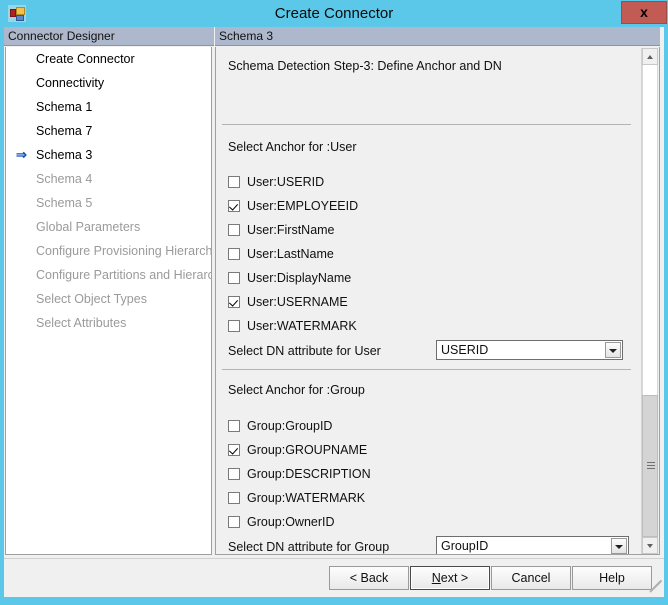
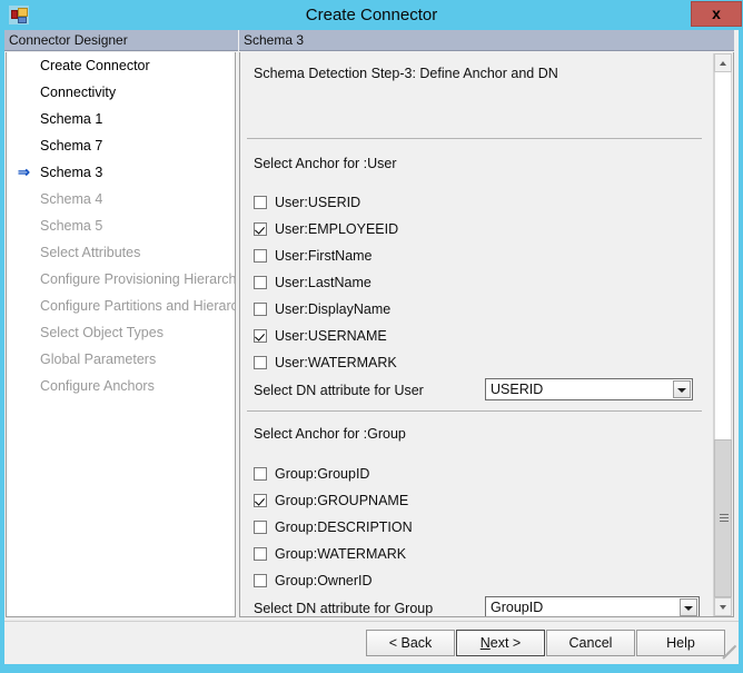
  Create Connector
  x
  Connector Designer
  Create Connector
  Connectivity
  Schema 1
  Schema 7
  ⇒
  Schema 3
  Schema 4
  Schema 5
- Global Parameters
+ Select Attributes
  Configure Provisioning Hierarch
  Configure Partitions and Hierarc
  Select Object Types
- Select Attributes
+ Global Parameters
+ Configure Anchors
  Schema 3
  Schema Detection Step-3: Define Anchor and DN
  Select Anchor for :User
  User:USERID
  User:EMPLOYEEID
  User:FirstName
  User:LastName
  User:DisplayName
  User:USERNAME
  User:WATERMARK
  Select DN attribute for User
  USERID
  Select Anchor for :Group
  Group:GroupID
  Group:GROUPNAME
  Group:DESCRIPTION
  Group:WATERMARK
  Group:OwnerID
  Select DN attribute for Group
  GroupID
  < Back
  Next >
  Cancel
  Help
